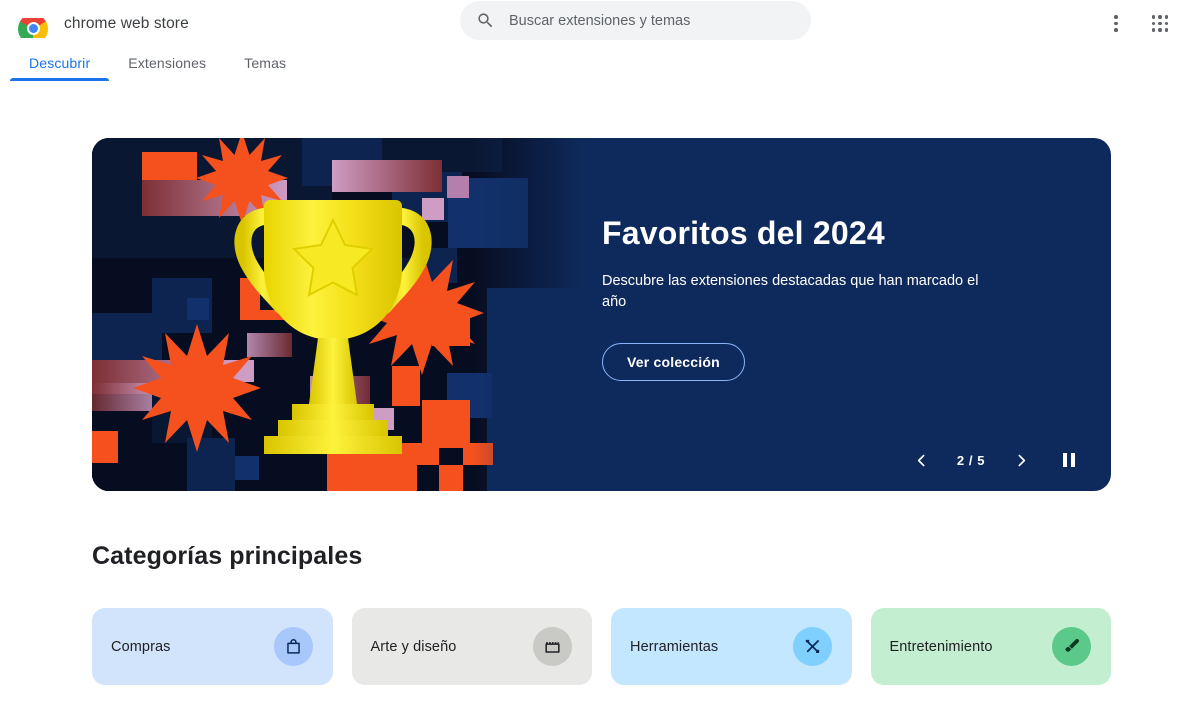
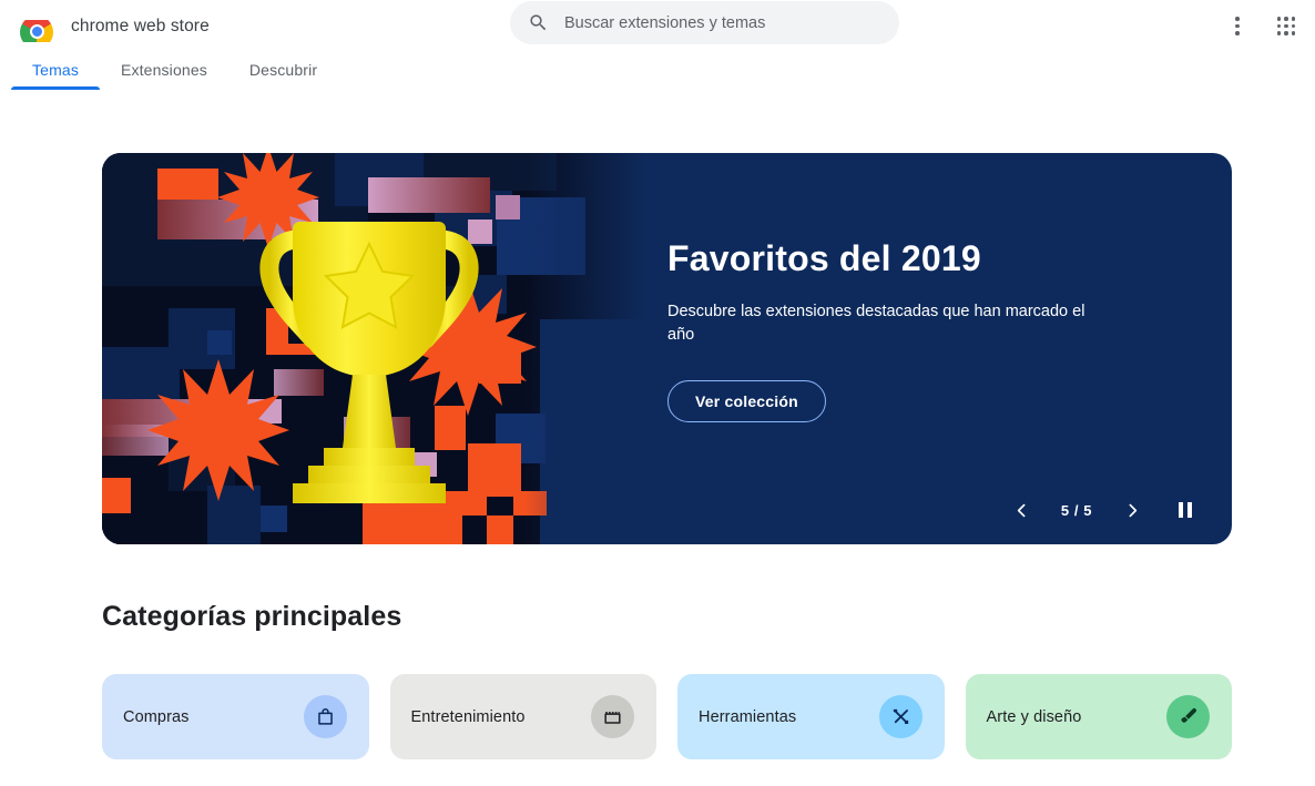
  chrome web store
  Buscar extensiones y temas
- Descubrir
+ Temas
  Extensiones
- Temas
+ Descubrir
- Favoritos del 2024
+ Favoritos del 2019
  Descubre las extensiones destacadas que han marcado el año
  Ver colección
- 2 / 5
+ 5 / 5
  Categorías principales
  Compras
- Arte y diseño
+ Entretenimiento
  Herramientas
- Entretenimiento
+ Arte y diseño
